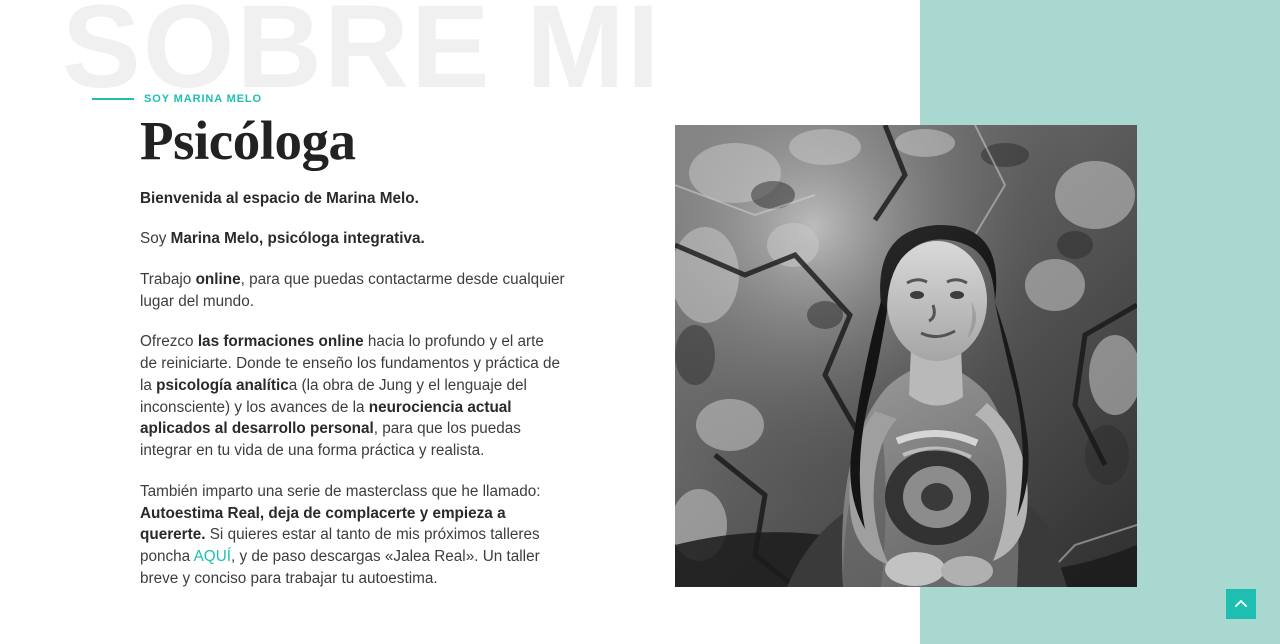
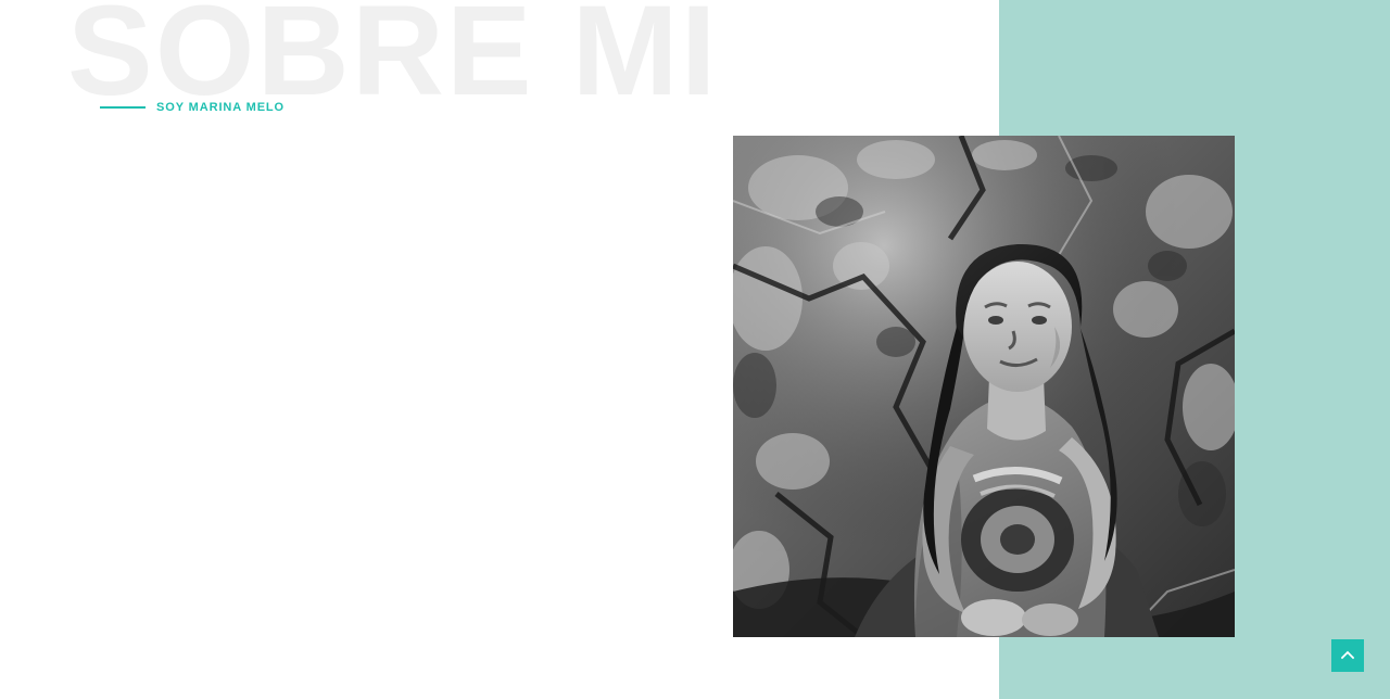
  SOBRE MÍ
  SOY MARINA MELO
- Psicóloga
- Bienvenida al espacio de Marina Melo.
- Soy Marina Melo, psicóloga integrativa.
- Trabajo online, para que puedas contactarme desde cualquier lugar del mundo.
- Ofrezco las formaciones online hacia lo profundo y el arte de reiniciarte. Donde te enseño los fundamentos y práctica de la psicología analítica (la obra de Jung y el lenguaje del inconsciente) y los avances de la neurociencia actual aplicados al desarrollo personal, para que los puedas integrar en tu vida de una forma práctica y realista.
- También imparto una serie de masterclass que he llamado: Autoestima Real, deja de complacerte y empieza a quererte. Si quieres estar al tanto de mis próximos talleres poncha AQUÍ, y de paso descargas «Jalea Real». Un taller breve y conciso para trabajar tu autoestima.
